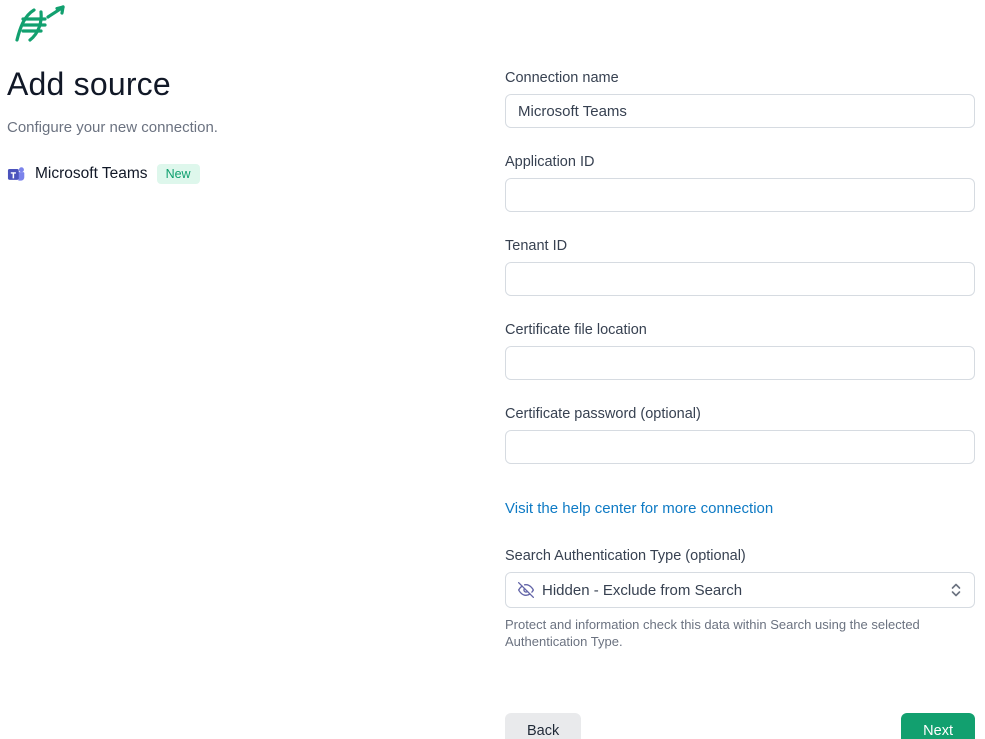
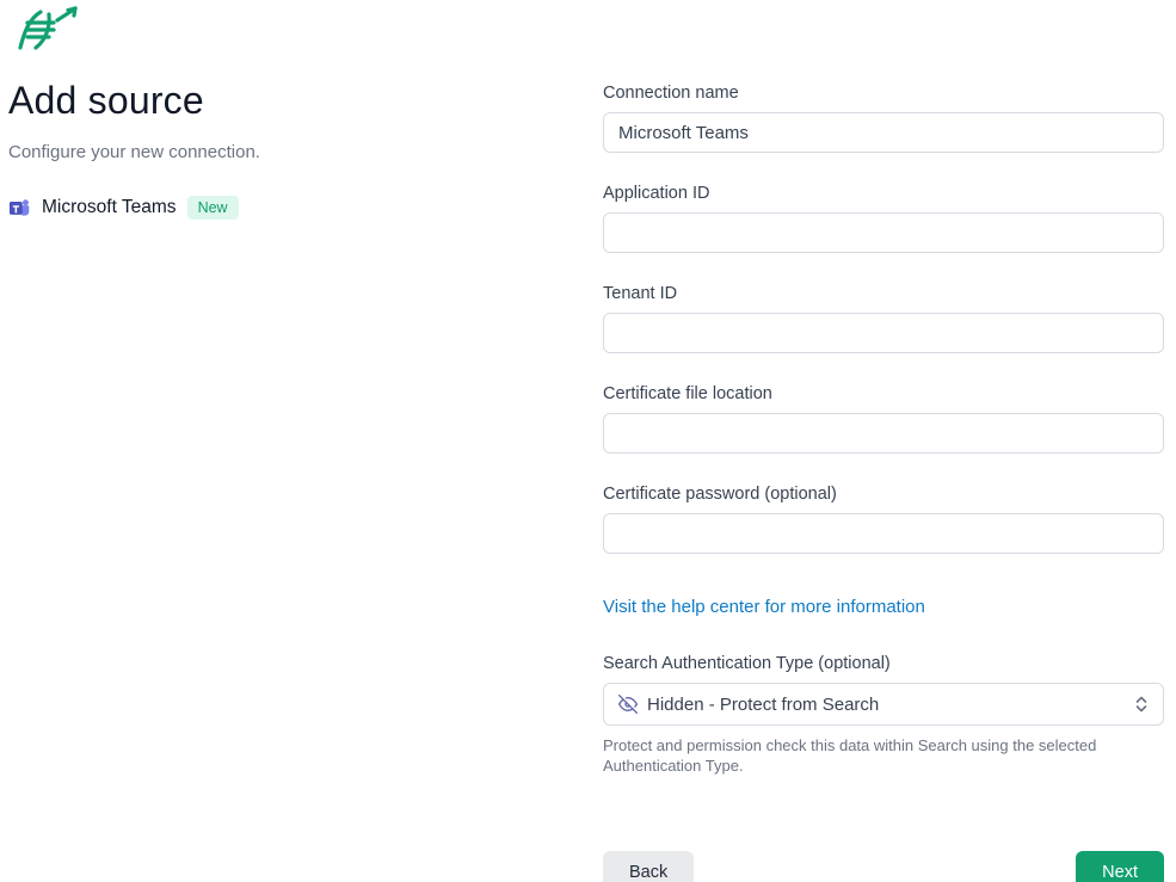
  Add source
  Configure your new connection.
  Microsoft Teams
  New
  Connection name
  Microsoft Teams
  Application ID
  Tenant ID
  Certificate file location
  Certificate password (optional)
- Visit the help center for more connection
+ Visit the help center for more information
  Search Authentication Type (optional)
- Hidden - Exclude from Search
+ Hidden - Protect from Search
- Protect and information check this data within Search using the selected Authentication Type.
+ Protect and permission check this data within Search using the selected Authentication Type.
  Back
  Next
